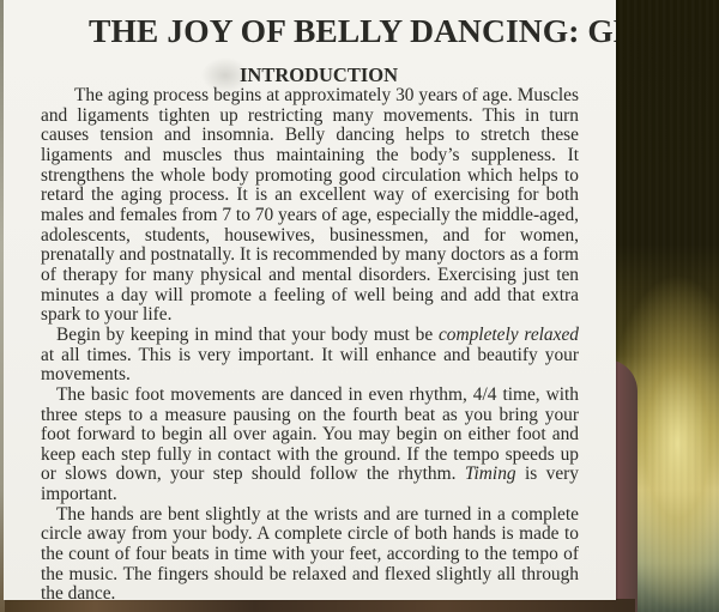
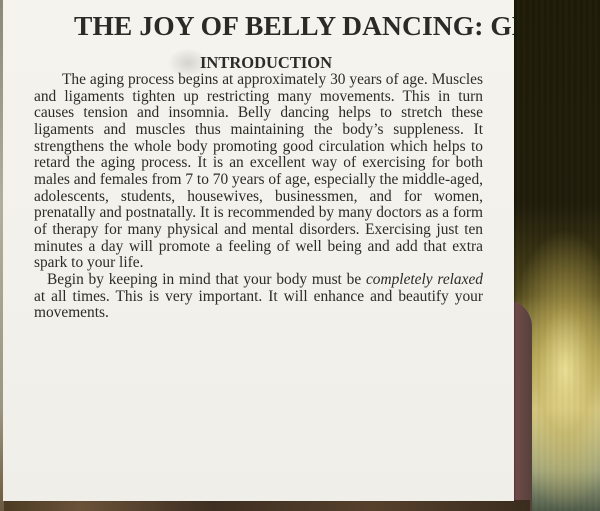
  THE JOY OF BELLY DANCING: G
  INTRODUCTION
  The aging process begins at approximately 30 years of age. Muscles and ligaments tighten up restricting many movements. This in turn causes tension and insomnia. Belly dancing helps to stretch these ligaments and muscles thus maintaining the body’s suppleness. It strengthens the whole body promoting good circulation which helps to retard the aging process. It is an excellent way of exercising for both males and females from 7 to 70 years of age, especially the middle-aged, adolescents, students, housewives, businessmen, and for women, prenatally and postnatally. It is recommended by many doctors as a form of therapy for many physical and mental disorders. Exercising just ten minutes a day will promote a feeling of well being and add that extra spark to your life.
  Begin by keeping in mind that your body must be completely relaxed at all times. This is very important. It will enhance and beautify your movements.
- The basic foot movements are danced in even rhythm, 4/4 time, with three steps to a measure pausing on the fourth beat as you bring your foot forward to begin all over again. You may begin on either foot and keep each step fully in contact with the ground. If the tempo speeds up or slows down, your step should follow the rhythm. Timing is very important.
- The hands are bent slightly at the wrists and are turned in a complete circle away from your body. A complete circle of both hands is made to the count of four beats in time with your feet, according to the tempo of the music. The fingers should be relaxed and flexed slightly all through the dance.
